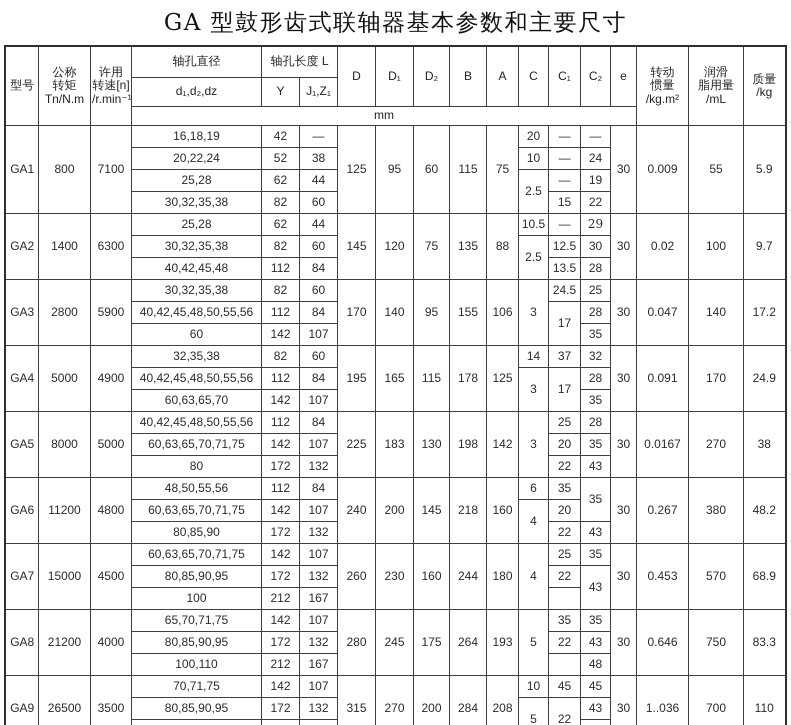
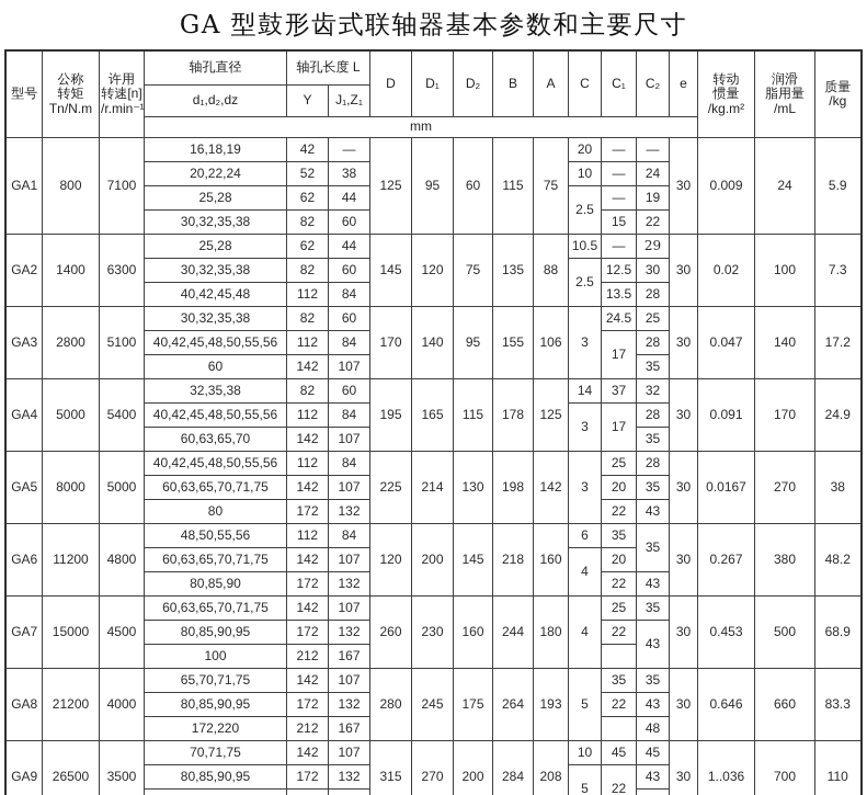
  GA 型鼓形齿式联轴器基本参数和主要尺寸
  型号	公称转矩Tn/N.m	许用转速[n]/r.min⁻¹	轴孔直径	轴孔长度 L	D	D₁	D₂	B	A	C	C₁	C₂	e	转动惯量/kg.m²	润滑脂用量/mL	质量/kg
  d₁,d₂,dᴢ	Y	J₁,Z₁
  mm
- GA1	800	7100	16,18,19	42	—	125	95	60	115	75	20	—	—	30	0.009	55	5.9
+ GA1	800	7100	16,18,19	42	—	125	95	60	115	75	20	—	—	30	0.009	24	5.9
  20,22,24	52	38	10	—	24
  25,28	62	44	2.5	—	19
  30,32,35,38	82	60	15	22
- GA2	1400	6300	25,28	62	44	145	120	75	135	88	10.5	—	29	30	0.02	100	9.7
+ GA2	1400	6300	25,28	62	44	145	120	75	135	88	10.5	—	29	30	0.02	100	7.3
  30,32,35,38	82	60	2.5	12.5	30
  40,42,45,48	112	84	13.5	28
- GA3	2800	5900	30,32,35,38	82	60	170	140	95	155	106	3	24.5	25	30	0.047	140	17.2
+ GA3	2800	5100	30,32,35,38	82	60	170	140	95	155	106	3	24.5	25	30	0.047	140	17.2
  40,42,45,48,50,55,56	112	84	17	28
  60	142	107	35
- GA4	5000	4900	32,35,38	82	60	195	165	115	178	125	14	37	32	30	0.091	170	24.9
+ GA4	5000	5400	32,35,38	82	60	195	165	115	178	125	14	37	32	30	0.091	170	24.9
  40,42,45,48,50,55,56	112	84	3	17	28
  60,63,65,70	142	107	35
- GA5	8000	5000	40,42,45,48,50,55,56	112	84	225	183	130	198	142	3	25	28	30	0.0167	270	38
+ GA5	8000	5000	40,42,45,48,50,55,56	112	84	225	214	130	198	142	3	25	28	30	0.0167	270	38
  60,63,65,70,71,75	142	107	20	35
  80	172	132	22	43
- GA6	11200	4800	48,50,55,56	112	84	240	200	145	218	160	6	35	35	30	0.267	380	48.2
+ GA6	11200	4800	48,50,55,56	112	84	120	200	145	218	160	6	35	35	30	0.267	380	48.2
  60,63,65,70,71,75	142	107	4	20
  80,85,90	172	132	22	43
- GA7	15000	4500	60,63,65,70,71,75	142	107	260	230	160	244	180	4	25	35	30	0.453	570	68.9
+ GA7	15000	4500	60,63,65,70,71,75	142	107	260	230	160	244	180	4	25	35	30	0.453	500	68.9
  80,85,90,95	172	132	22	43
  100	212	167
- GA8	21200	4000	65,70,71,75	142	107	280	245	175	264	193	5	35	35	30	0.646	750	83.3
+ GA8	21200	4000	65,70,71,75	142	107	280	245	175	264	193	5	35	35	30	0.646	660	83.3
  80,85,90,95	172	132	22	43
- 100,110	212	167		48
+ 172,220	212	167		48
  GA9	26500	3500	70,71,75	142	107	315	270	200	284	208	10	45	45	30	1..036	700	110
  80,85,90,95	172	132	5	22	43
